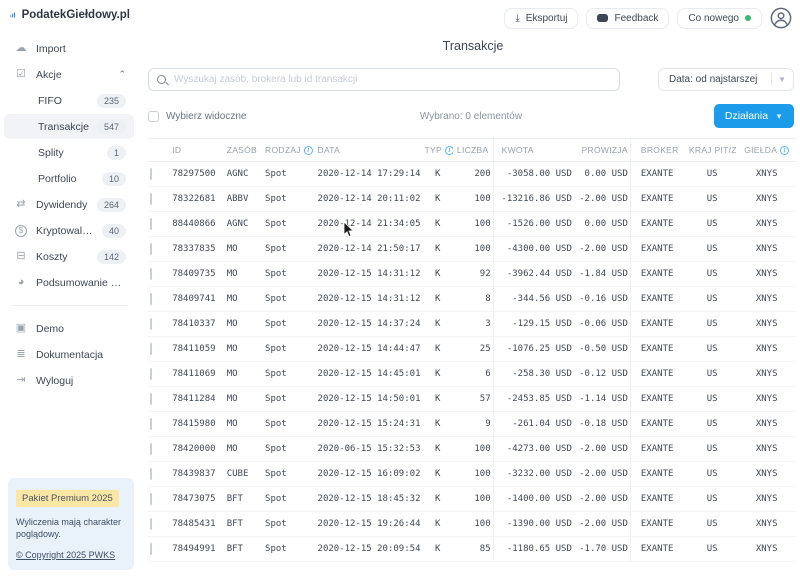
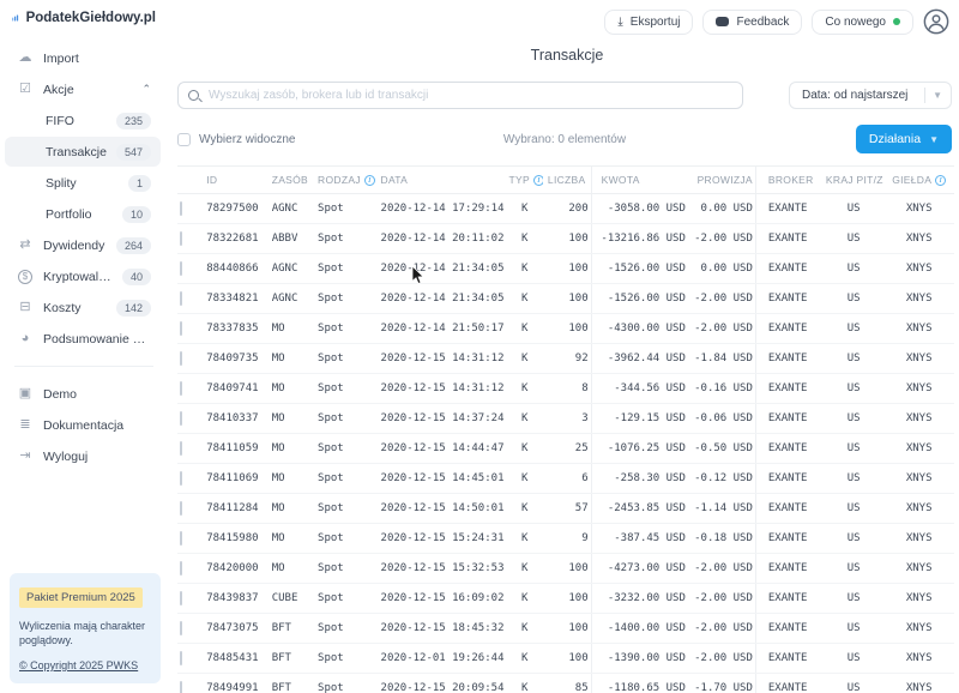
  PodatekGiełdowy.pl
  Import
  Akcje
  ⌃
  FIFO
  235
  Transakcje
  547
  Splity
  1
  Portfolio
  10
  Dywidendy
  264
  Kryptowaluty
  40
  Koszty
  142
  Podsumowanie PIT
  Demo
  Dokumentacja
  Wyloguj
  Pakiet Premium 2025
  Wyliczenia mają charakter poglądowy.
  © Copyright 2025 PWKS
  ⤓
  Eksportuj
  Feedback
  Co nowego
  Transakcje
  Wyszukaj zasób, brokera lub id transakcji
  Data: od najstarszej
  ▼
  Wybierz widoczne
  Wybrano: 0 elementów
  Działania
  ▼
  	ID	ZASÓB	RODZAJ	DATA	TYP	LICZBA	KWOTA	PROWIZJA	BROKER	KRAJ PIT/Z	GIEŁDA
  	78297500	AGNC	Spot	2020-12-14 17:29:14	K	200	-3058.00 USD	0.00 USD	EXANTE	US	XNYS
  	78322681	ABBV	Spot	2020-12-14 20:11:02	K	100	-13216.86 USD	-2.00 USD	EXANTE	US	XNYS
  	88440866	AGNC	Spot	2020-12-14 21:34:05	K	100	-1526.00 USD	0.00 USD	EXANTE	US	XNYS
+ 	78334821	AGNC	Spot	2020-12-14 21:34:05	K	100	-1526.00 USD	-2.00 USD	EXANTE	US	XNYS
  	78337835	MO	Spot	2020-12-14 21:50:17	K	100	-4300.00 USD	-2.00 USD	EXANTE	US	XNYS
  	78409735	MO	Spot	2020-12-15 14:31:12	K	92	-3962.44 USD	-1.84 USD	EXANTE	US	XNYS
  	78409741	MO	Spot	2020-12-15 14:31:12	K	8	-344.56 USD	-0.16 USD	EXANTE	US	XNYS
  	78410337	MO	Spot	2020-12-15 14:37:24	K	3	-129.15 USD	-0.06 USD	EXANTE	US	XNYS
  	78411059	MO	Spot	2020-12-15 14:44:47	K	25	-1076.25 USD	-0.50 USD	EXANTE	US	XNYS
  	78411069	MO	Spot	2020-12-15 14:45:01	K	6	-258.30 USD	-0.12 USD	EXANTE	US	XNYS
  	78411284	MO	Spot	2020-12-15 14:50:01	K	57	-2453.85 USD	-1.14 USD	EXANTE	US	XNYS
- 	78415980	MO	Spot	2020-12-15 15:24:31	K	9	-261.04 USD	-0.18 USD	EXANTE	US	XNYS
+ 	78415980	MO	Spot	2020-12-15 15:24:31	K	9	-387.45 USD	-0.18 USD	EXANTE	US	XNYS
- 	78420000	MO	Spot	2020-06-15 15:32:53	K	100	-4273.00 USD	-2.00 USD	EXANTE	US	XNYS
+ 	78420000	MO	Spot	2020-12-15 15:32:53	K	100	-4273.00 USD	-2.00 USD	EXANTE	US	XNYS
  	78439837	CUBE	Spot	2020-12-15 16:09:02	K	100	-3232.00 USD	-2.00 USD	EXANTE	US	XNYS
  	78473075	BFT	Spot	2020-12-15 18:45:32	K	100	-1400.00 USD	-2.00 USD	EXANTE	US	XNYS
- 	78485431	BFT	Spot	2020-12-15 19:26:44	K	100	-1390.00 USD	-2.00 USD	EXANTE	US	XNYS
+ 	78485431	BFT	Spot	2020-12-01 19:26:44	K	100	-1390.00 USD	-2.00 USD	EXANTE	US	XNYS
  	78494991	BFT	Spot	2020-12-15 20:09:54	K	85	-1180.65 USD	-1.70 USD	EXANTE	US	XNYS
